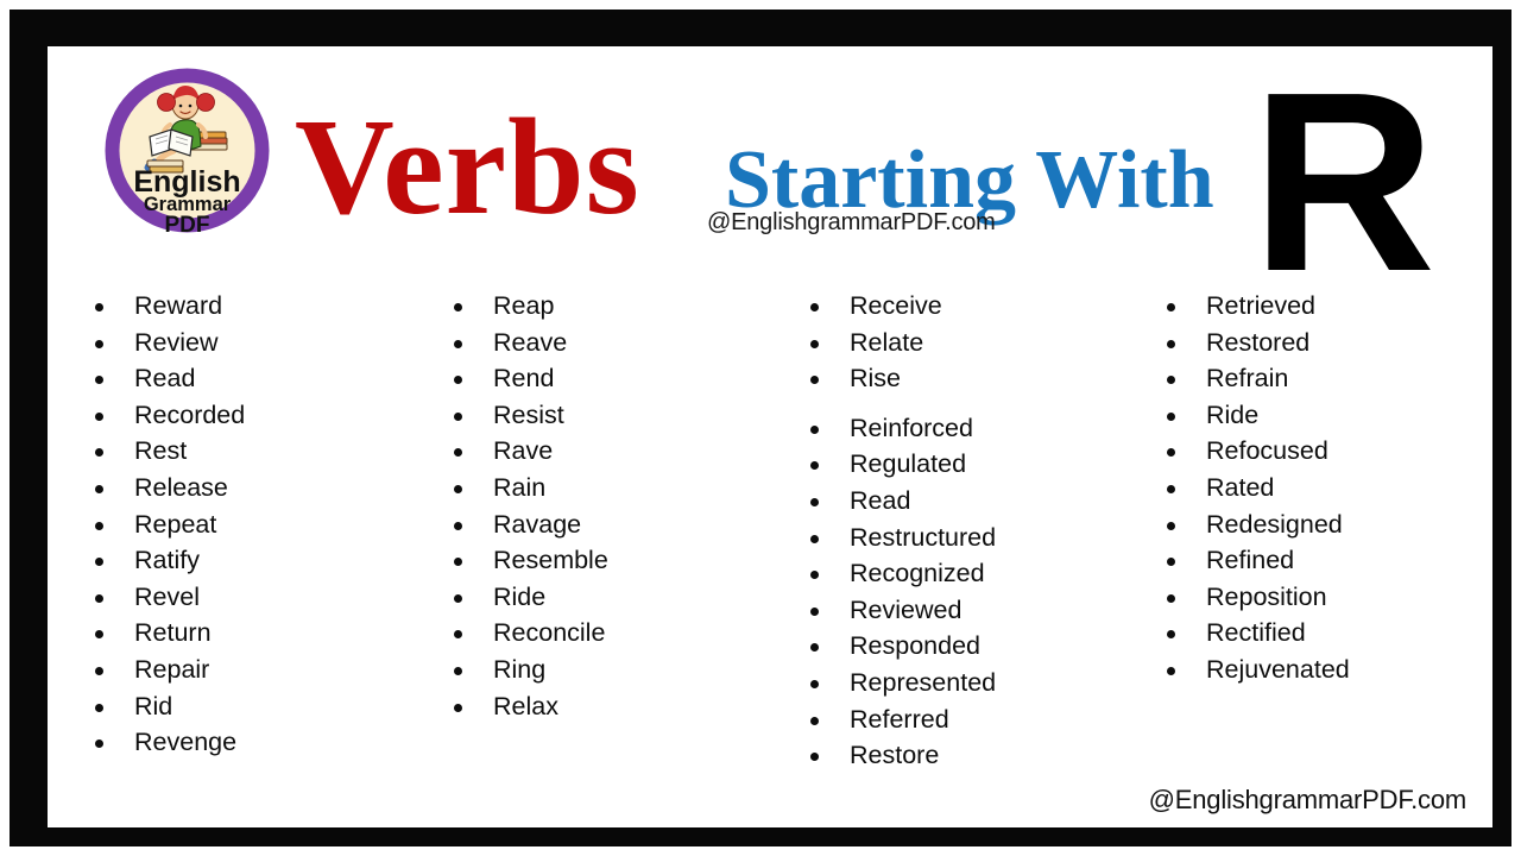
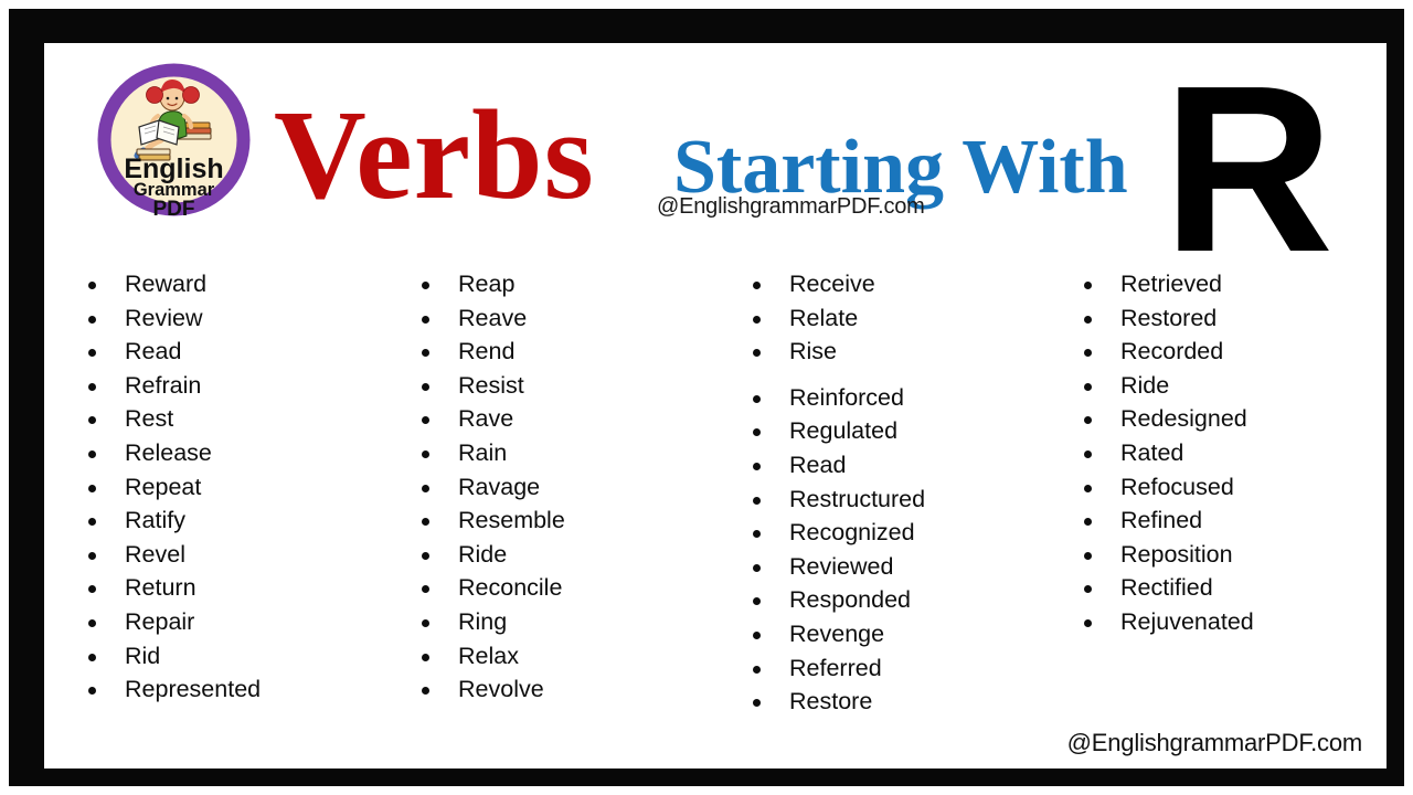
  English
  Grammar
  PDF
  Verbs
  Starting With
  R
  @EnglishgrammarPDF.com
  Reward
  Review
  Read
- Recorded
+ Refrain
  Rest
  Release
  Repeat
  Ratify
  Revel
  Return
  Repair
  Rid
- Revenge
+ Represented
  Reap
  Reave
  Rend
  Resist
  Rave
  Rain
  Ravage
  Resemble
  Ride
  Reconcile
  Ring
  Relax
+ Revolve
  Receive
  Relate
  Rise
  Reinforced
  Regulated
  Read
  Restructured
  Recognized
  Reviewed
  Responded
- Represented
+ Revenge
  Referred
  Restore
  Retrieved
  Restored
- Refrain
+ Recorded
  Ride
- Refocused
+ Redesigned
  Rated
- Redesigned
+ Refocused
  Refined
  Reposition
  Rectified
  Rejuvenated
  @EnglishgrammarPDF.com
